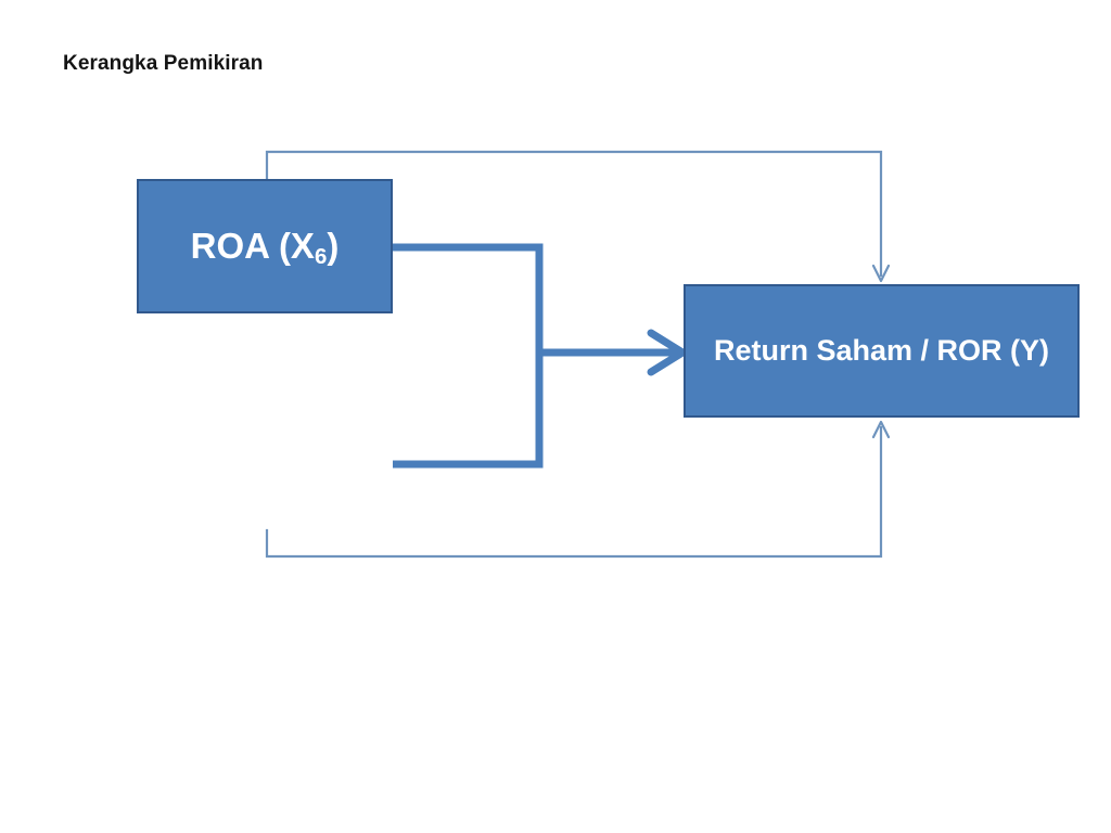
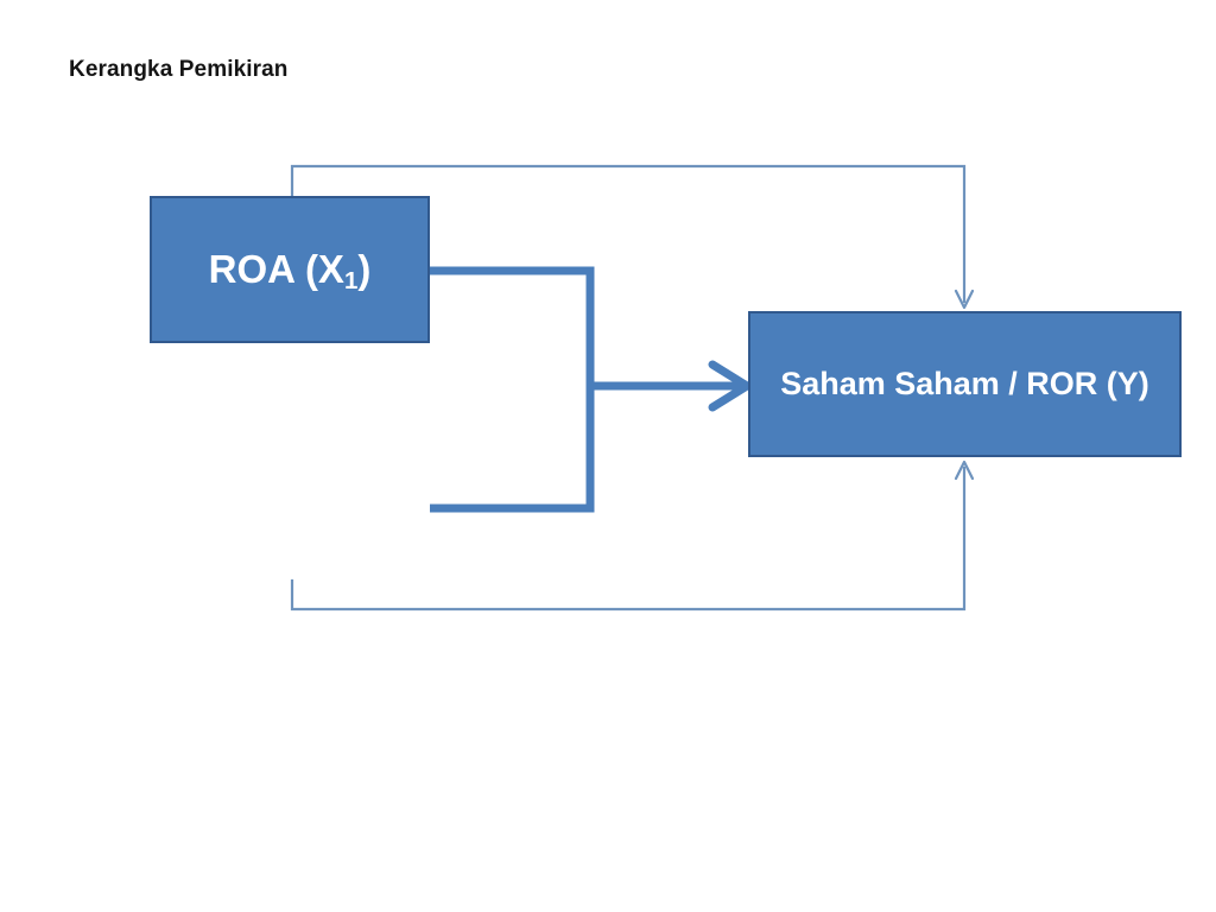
  Kerangka Pemikiran
- ROA (X6)
+ ROA (X1)
- Return Saham / ROR (Y)
+ Saham Saham / ROR (Y)
